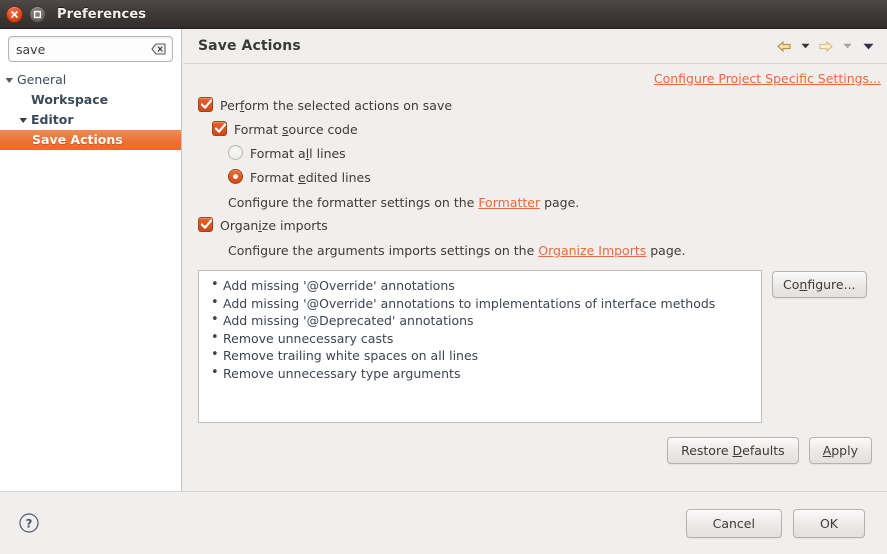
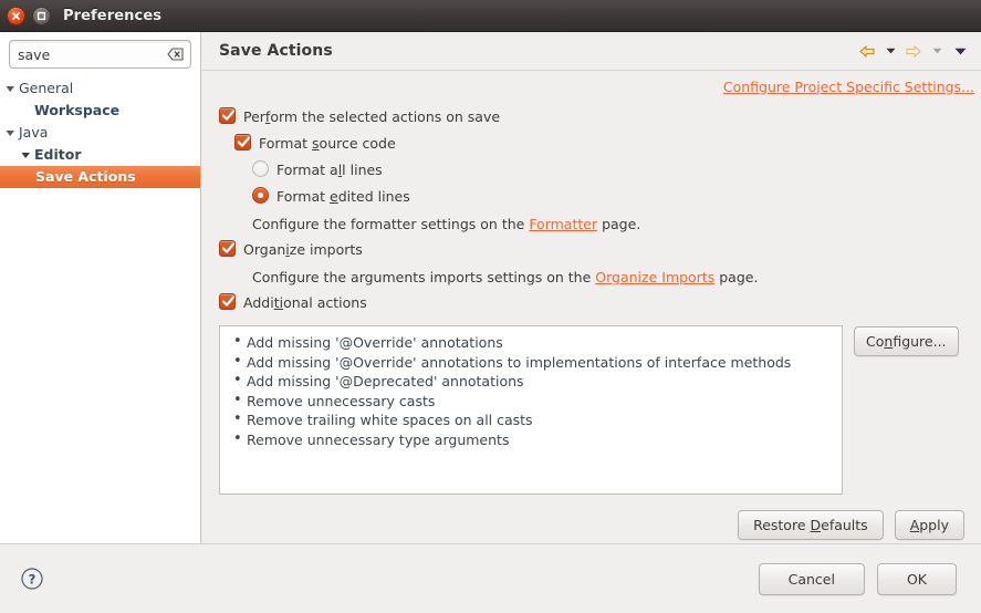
  Preferences
  save
  General
  Workspace
+ Java
  Editor
  Save Actions
  Save Actions
  Configure Project Specific Settings...
  Perform the selected actions on save
  Format source code
  Format all lines
  Format edited lines
  Configure the formatter settings on the Formatter page.
  Organize imports
  Configure the arguments imports settings on the Organize Imports page.
+ Additional actions
  Add missing '@Override' annotations
  Add missing '@Override' annotations to implementations of interface methods
  Add missing '@Deprecated' annotations
  Remove unnecessary casts
- Remove trailing white spaces on all lines
+ Remove trailing white spaces on all casts
  Remove unnecessary type arguments
  Configure...
  Restore Defaults
  Apply
  ?
  Cancel
  OK
